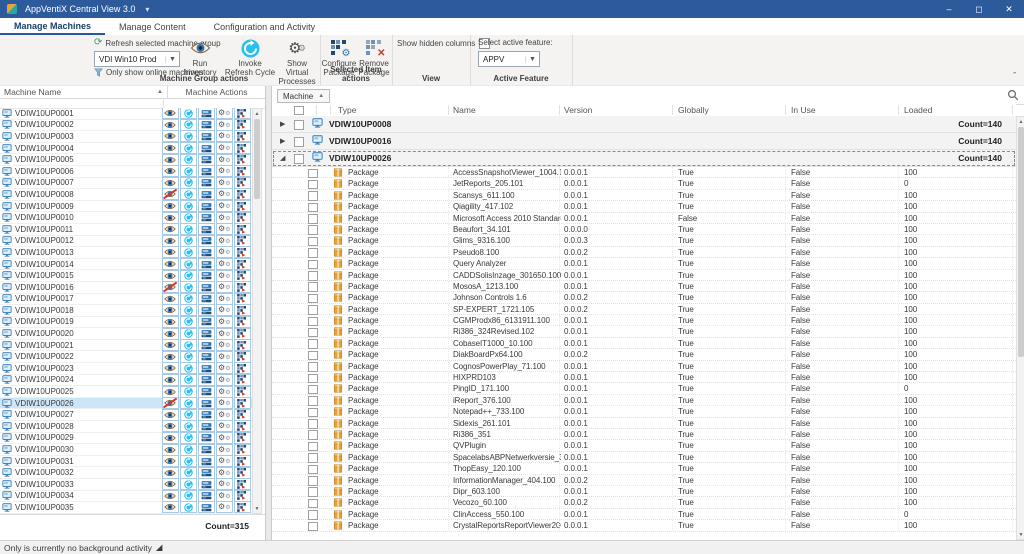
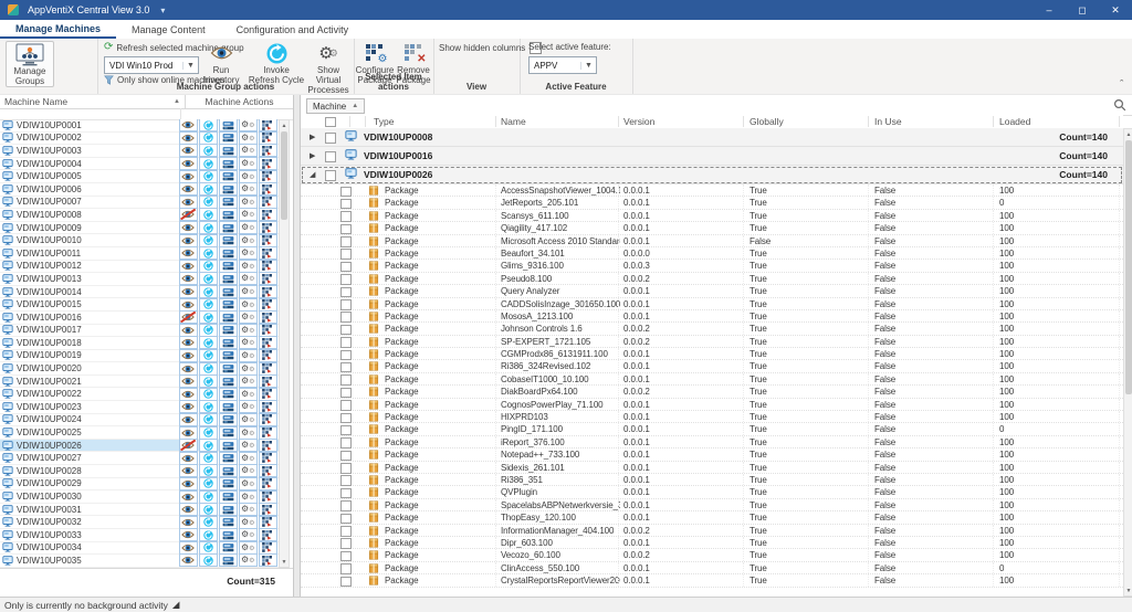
  AppVentiX Central View 3.0
  ▾
  –
  ◻
  ✕
  Manage Machines
  Manage Content
  Configuration and Activity
+ Manage
+ Groups
  ⟳
  Refresh selected machineroup
  VDI Win10 Prod
  Only show online machines
  Run
  Inventory
  Invoke
  Refresh Cycle
  ⚙
  ⚙
  Show Virtual
  Processes
  Machine Group actions
  ⚙
  Configure
  Package
  ✕
  Remove
  Package
  Selected Item actions
  Show hidden columns
  View
  Select active feature:
  APPV
  Active Feature
  ˆ
  Machine Name
  Machine Actions
  VDIW10UP0001
  VDIW10UP0002
  VDIW10UP0003
  VDIW10UP0004
  VDIW10UP0005
  VDIW10UP0006
  VDIW10UP0007
  VDIW10UP0008
  VDIW10UP0009
  VDIW10UP0010
  VDIW10UP0011
  VDIW10UP0012
  VDIW10UP0013
  VDIW10UP0014
  VDIW10UP0015
  VDIW10UP0016
  VDIW10UP0017
  VDIW10UP0018
  VDIW10UP0019
  VDIW10UP0020
  VDIW10UP0021
  VDIW10UP0022
  VDIW10UP0023
  VDIW10UP0024
  VDIW10UP0025
  VDIW10UP0026
  VDIW10UP0027
  VDIW10UP0028
  VDIW10UP0029
  VDIW10UP0030
  VDIW10UP0031
  VDIW10UP0032
  VDIW10UP0033
  VDIW10UP0034
  VDIW10UP0035
  Count=315
  Machine
  Type
  Name
  Version
  Globally
  In Use
  Loaded
  VDIW10UP0008
  Count=140
  VDIW10UP0016
  Count=140
  VDIW10UP0026
  Count=140
  Package
  AccessSnapshotViewer_1004.1
  0.0.0.1
  True
  False
  100
  Package
  JetReports_205.101
  0.0.0.1
  True
  False
  0
  Package
  Scansys_611.100
  0.0.0.1
  True
  False
  100
  Package
  Qiagility_417.102
  0.0.0.1
  True
  False
  100
  Package
  Microsoft Access 2010 Standar
  0.0.0.1
  False
  False
  100
  Package
  Beaufort_34.101
  0.0.0.0
  True
  False
  100
  Package
  Glims_9316.100
  0.0.0.3
  True
  False
  100
  Package
  Pseudo8.100
  0.0.0.2
  True
  False
  100
  Package
  Query Analyzer
  0.0.0.1
  True
  False
  100
  Package
  CADDSolisInzage_301650.100
  0.0.0.1
  True
  False
  100
  Package
  MososA_1213.100
  0.0.0.1
  True
  False
  100
  Package
  Johnson Controls 1.6
  0.0.0.2
  True
  False
  100
  Package
  SP-EXPERT_1721.105
  0.0.0.2
  True
  False
  100
  Package
  CGMProdx86_6131911.100
  0.0.0.1
  True
  False
  100
  Package
  Ri386_324Revised.102
  0.0.0.1
  True
  False
  100
  Package
  CobaseIT1000_10.100
  0.0.0.1
  True
  False
  100
  Package
  DiakBoardPx64.100
  0.0.0.2
  True
  False
  100
  Package
  CognosPowerPlay_71.100
  0.0.0.1
  True
  False
  100
  Package
  HIXPRD103
  0.0.0.1
  True
  False
  100
  Package
  PingID_171.100
  0.0.0.1
  True
  False
  0
  Package
  iReport_376.100
  0.0.0.1
  True
  False
  100
  Package
  Notepad++_733.100
  0.0.0.1
  True
  False
  100
  Package
  Sidexis_261.101
  0.0.0.1
  True
  False
  100
  Package
  Ri386_351
  0.0.0.1
  True
  False
  100
  Package
  QVPlugin
  0.0.0.1
  True
  False
  100
  Package
  SpacelabsABPNetwerkversie_
  0.0.0.1
  True
  False
  100
  Package
  ThopEasy_120.100
  0.0.0.1
  True
  False
  100
  Package
  InformationManager_404.100
  0.0.0.2
  True
  False
  100
  Package
  Dipr_603.100
  0.0.0.1
  True
  False
  100
  Package
  Vecozo_60.100
  0.0.0.2
  True
  False
  100
  Package
  ClinAccess_550.100
  0.0.0.1
  True
  False
  0
  Package
  CrystalReportsReportViewer20
  0.0.0.1
  True
  False
  100
  Only is currently no background activity
  ◢
